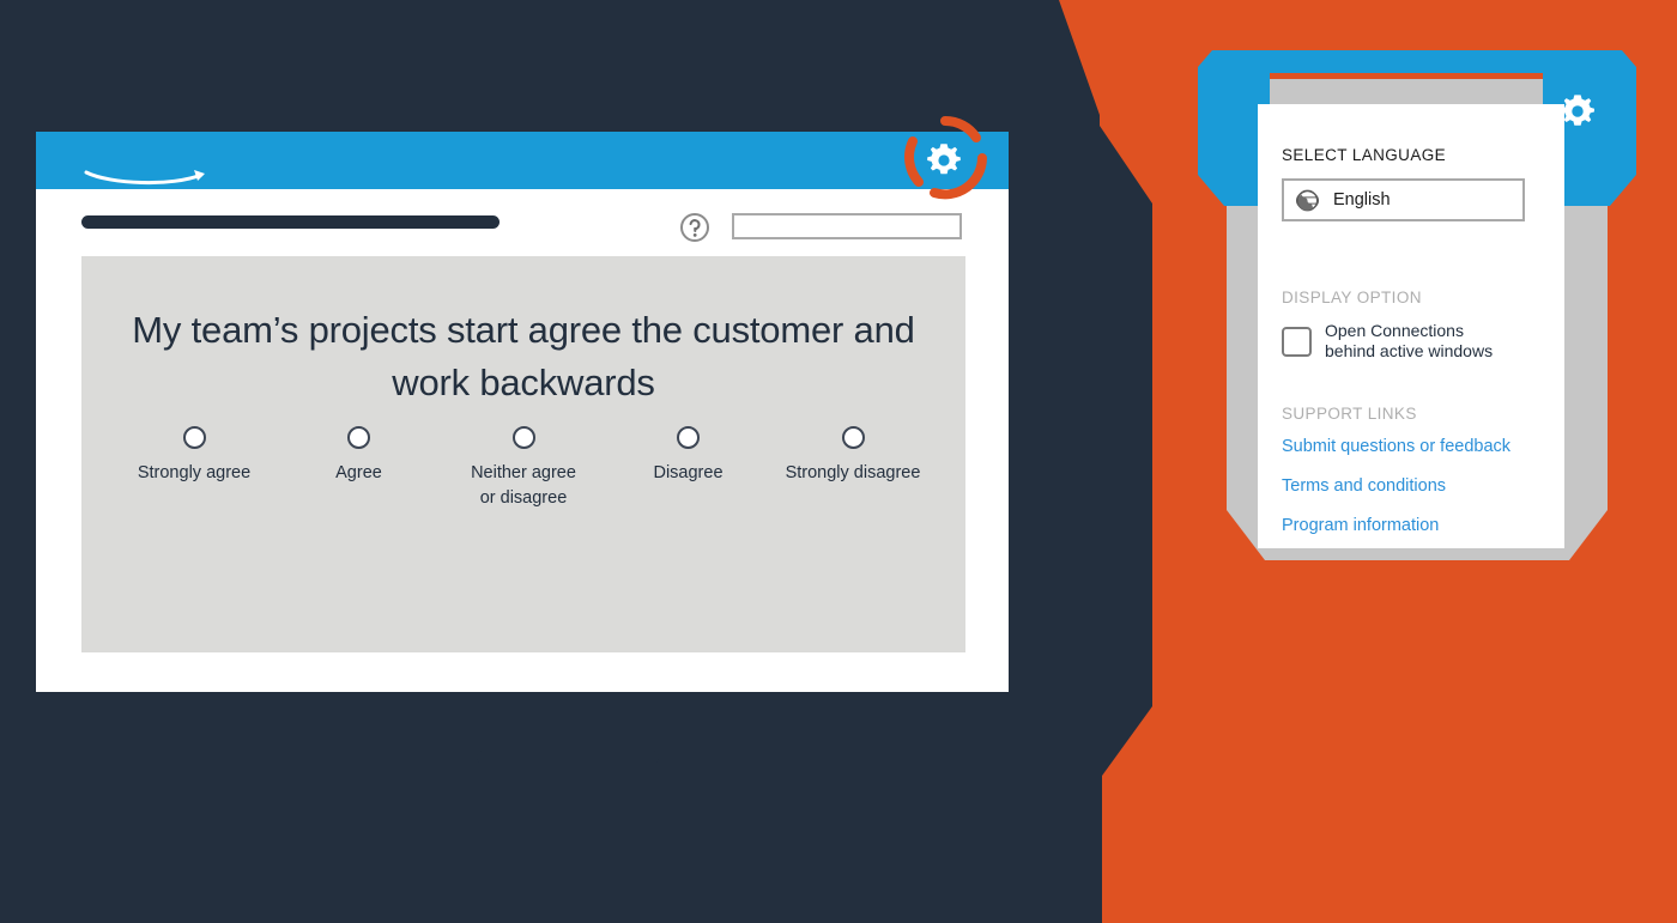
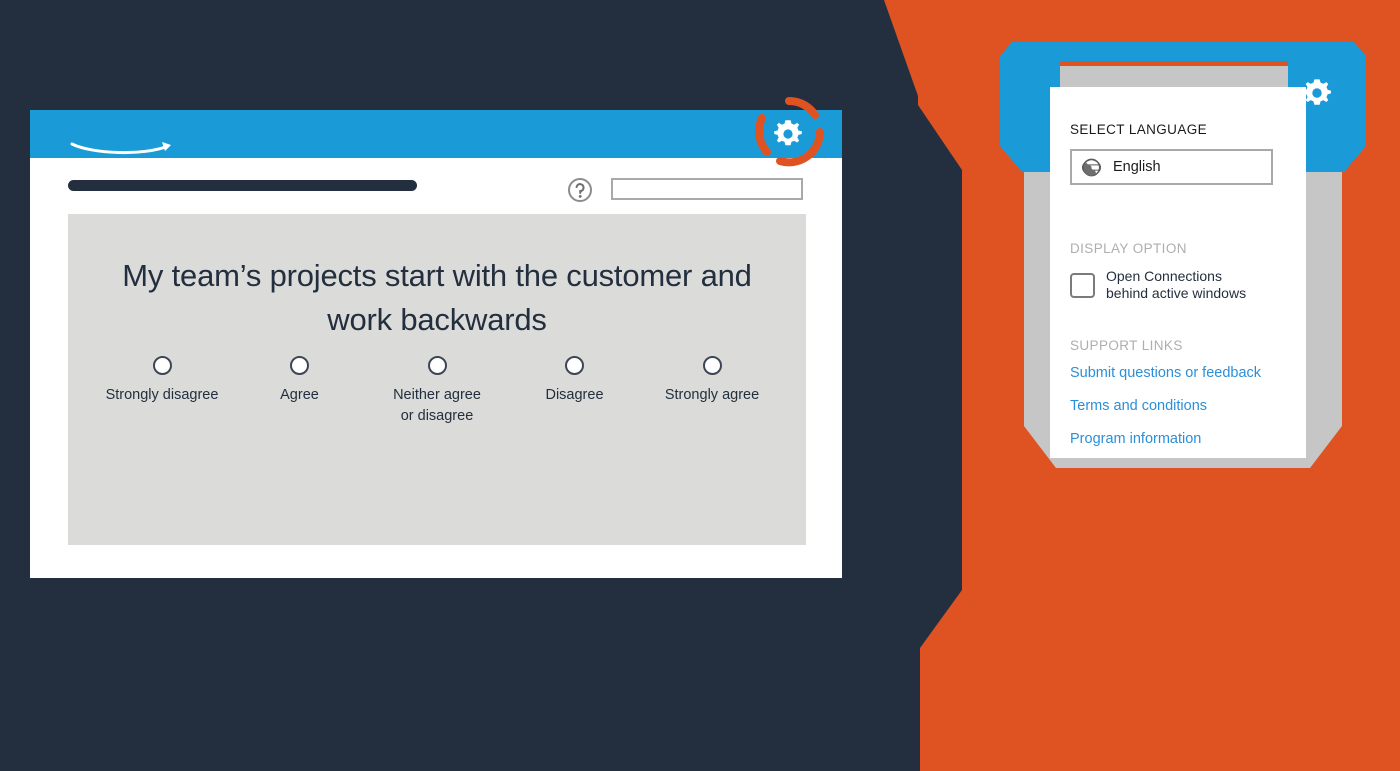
- My team’s projects start agree the customer and work backwards
+ My team’s projects start with the customer and work backwards
- Strongly agree
+ Strongly disagree
  Agree
  Neither agree
  or disagree
  Disagree
- Strongly disagree
+ Strongly agree
  SELECT LANGUAGE
  English
  DISPLAY OPTION
  Open Connections
  behind active windows
  SUPPORT LINKS
  Submit questions or feedback
  Terms and conditions
  Program information
